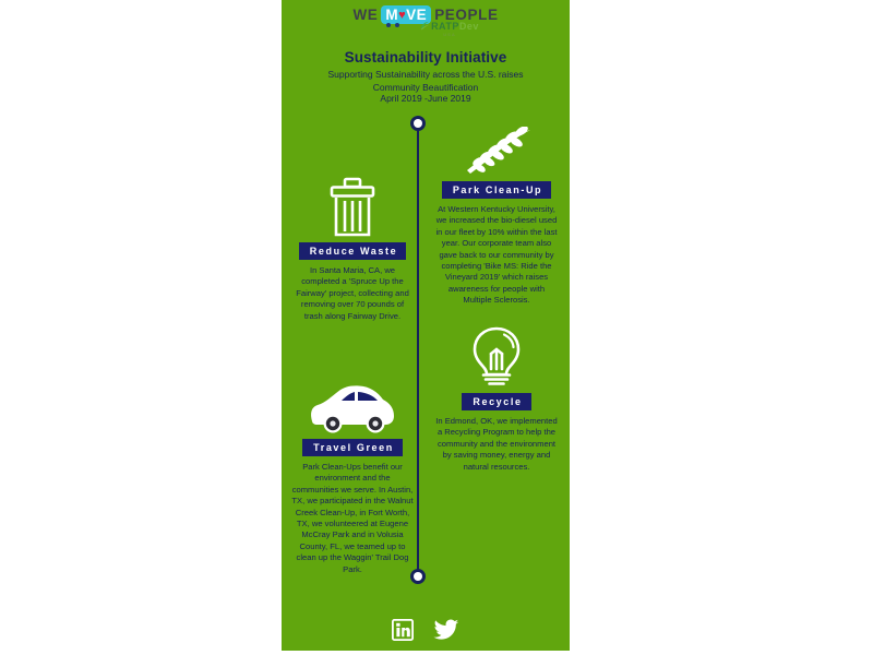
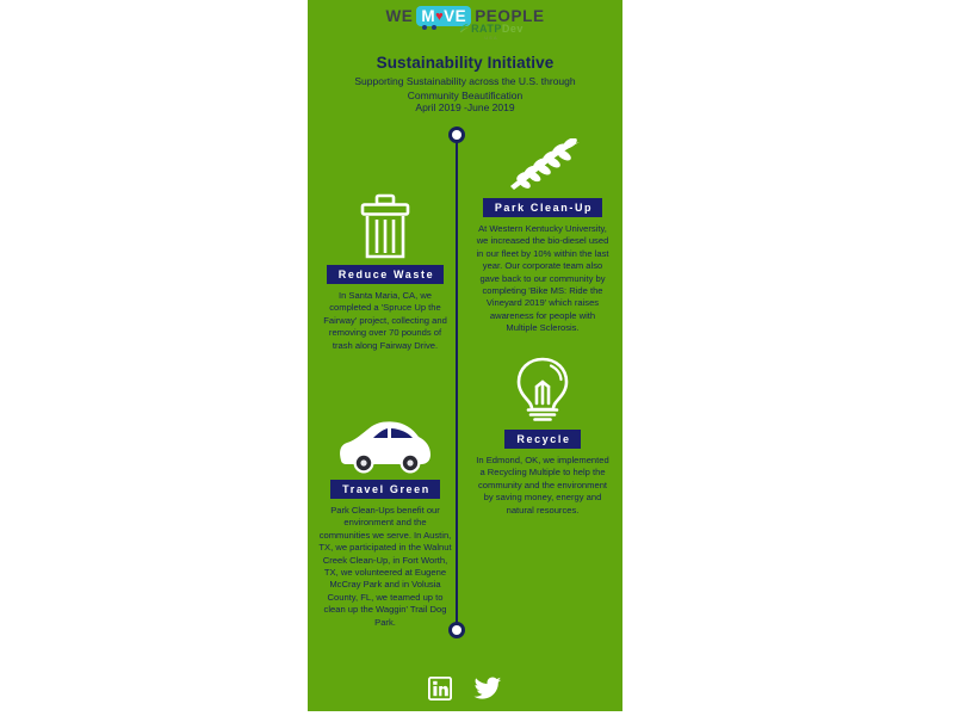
  WE M♥VE PEOPLE
  RATPDev
  Sustainability Initiative
- Supporting Sustainability across the U.S. raises Community Beautification
+ Supporting Sustainability across the U.S. through Community Beautification
  April 2019 -June 2019
  Park Clean-Up
  At Western Kentucky University, we increased the bio-diesel used in our fleet by 10% within the last year. Our corporate team also gave back to our community by completing 'Bike MS: Ride the Vineyard 2019' which raises awareness for people with Multiple Sclerosis.
  Reduce Waste
  In Santa Maria, CA, we completed a 'Spruce Up the Fairway' project, collecting and removing over 70 pounds of trash along Fairway Drive.
  Recycle
- In Edmond, OK, we implemented a Recycling Program to help the community and the environment by saving money, energy and natural resources.
+ In Edmond, OK, we implemented a Recycling Multiple to help the community and the environment by saving money, energy and natural resources.
  Travel Green
  Park Clean-Ups benefit our environment and the communities we serve. In Austin, TX, we participated in the Walnut Creek Clean-Up, in Fort Worth, TX, we volunteered at Eugene McCray Park and in Volusia County, FL, we teamed up to clean up the Waggin' Trail Dog Park.
